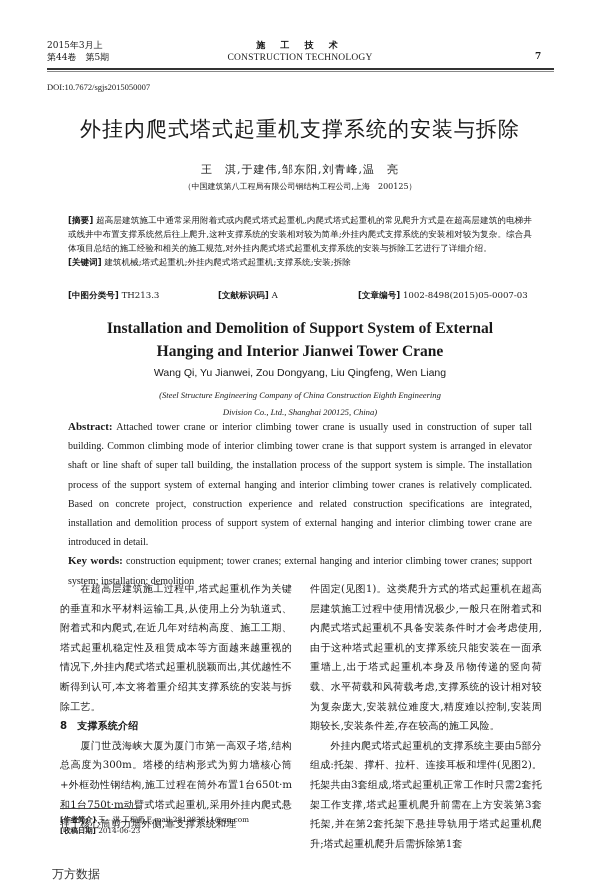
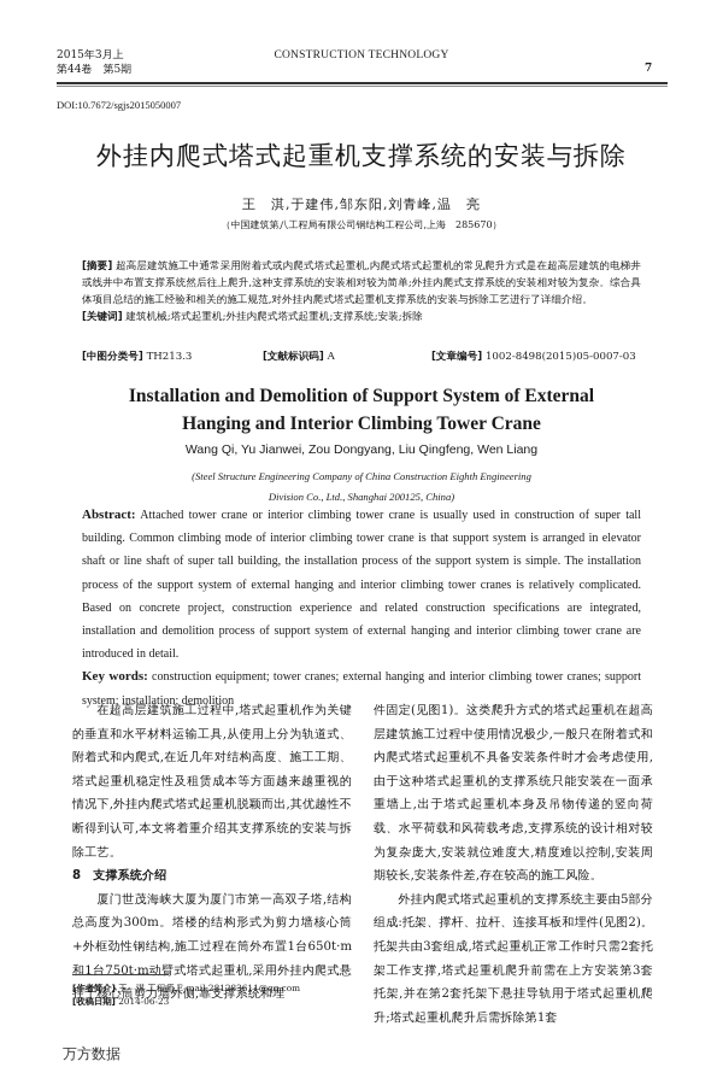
  2015年3月上
  第44卷 第5期
- 施 工 技 术
  CONSTRUCTION TECHNOLOGY
  7
  DOI:10.7672/sgjs2015050007
  外挂内爬式塔式起重机支撑系统的安装与拆除
  王 淇,于建伟,邹东阳,刘青峰,温 亮
- （中国建筑第八工程局有限公司钢结构工程公司,上海 200125）
+ （中国建筑第八工程局有限公司钢结构工程公司,上海 285670）
  [摘要] 超高层建筑施工中通常采用附着式或内爬式塔式起重机,内爬式塔式起重机的常见爬升方式是在超高层建筑的电梯井或线井中布置支撑系统然后往上爬升,这种支撑系统的安装相对较为简单;外挂内爬式支撑系统的安装相对较为复杂。综合具体项目总结的施工经验和相关的施工规范,对外挂内爬式塔式起重机支撑系统的安装与拆除工艺进行了详细介绍。
  [关键词] 建筑机械;塔式起重机;外挂内爬式塔式起重机;支撑系统;安装;拆除
  [中图分类号] TH213.3
  [文献标识码] A
  [文章编号] 1002-8498(2015)05-0007-03
- Installation and Demolition of Support System of External Hanging and Interior Jianwei Tower Crane
+ Installation and Demolition of Support System of External Hanging and Interior Climbing Tower Crane
  Wang Qi, Yu Jianwei, Zou Dongyang, Liu Qingfeng, Wen Liang
  (Steel Structure Engineering Company of China Construction Eighth Engineering Division Co., Ltd., Shanghai 200125, China)
  Abstract: Attached tower crane or interior climbing tower crane is usually used in construction of super tall building. Common climbing mode of interior climbing tower crane is that support system is arranged in elevator shaft or line shaft of super tall building, the installation process of the support system is simple. The installation process of the support system of external hanging and interior climbing tower cranes is relatively complicated. Based on concrete project, construction experience and related construction specifications are integrated, installation and demolition process of support system of external hanging and interior climbing tower crane are introduced in detail.
  Key words: construction equipment; tower cranes; external hanging and interior climbing tower cranes; support system; installation; demolition
  在超高层建筑施工过程中,塔式起重机作为关键的垂直和水平材料运输工具,从使用上分为轨道式、附着式和内爬式,在近几年对结构高度、施工工期、塔式起重机稳定性及租赁成本等方面越来越重视的情况下,外挂内爬式塔式起重机脱颖而出,其优越性不断得到认可,本文将着重介绍其支撑系统的安装与拆除工艺。
  8 支撑系统介绍
  厦门世茂海峡大厦为厦门市第一高双子塔,结构总高度为300m。塔楼的结构形式为剪力墙核心筒+外框劲性钢结构,施工过程在筒外布置1台650t·m和1台750t·m动臂式塔式起重机,采用外挂内爬式悬挂于核心筒剪力墙外侧,靠支撑系统和埋
  件固定(见图1)。这类爬升方式的塔式起重机在超高层建筑施工过程中使用情况极少,一般只在附着式和内爬式塔式起重机不具备安装条件时才会考虑使用,由于这种塔式起重机的支撑系统只能安装在一面承重墙上,出于塔式起重机本身及吊物传递的竖向荷载、水平荷载和风荷载考虑,支撑系统的设计相对较为复杂庞大,安装就位难度大,精度难以控制,安装周期较长,安装条件差,存在较高的施工风险。
  外挂内爬式塔式起重机的支撑系统主要由5部分组成:托架、撑杆、拉杆、连接耳板和埋件(见图2)。托架共由3套组成,塔式起重机正常工作时只需2套托架工作支撑,塔式起重机爬升前需在上方安装第3套托架,并在第2套托架下悬挂导轨用于塔式起重机爬升;塔式起重机爬升后需拆除第1套
  [作者简介] 王 淇,工程师,E-mail:281283611@qq.com
  [收稿日期] 2014-06-23
  万方数据
